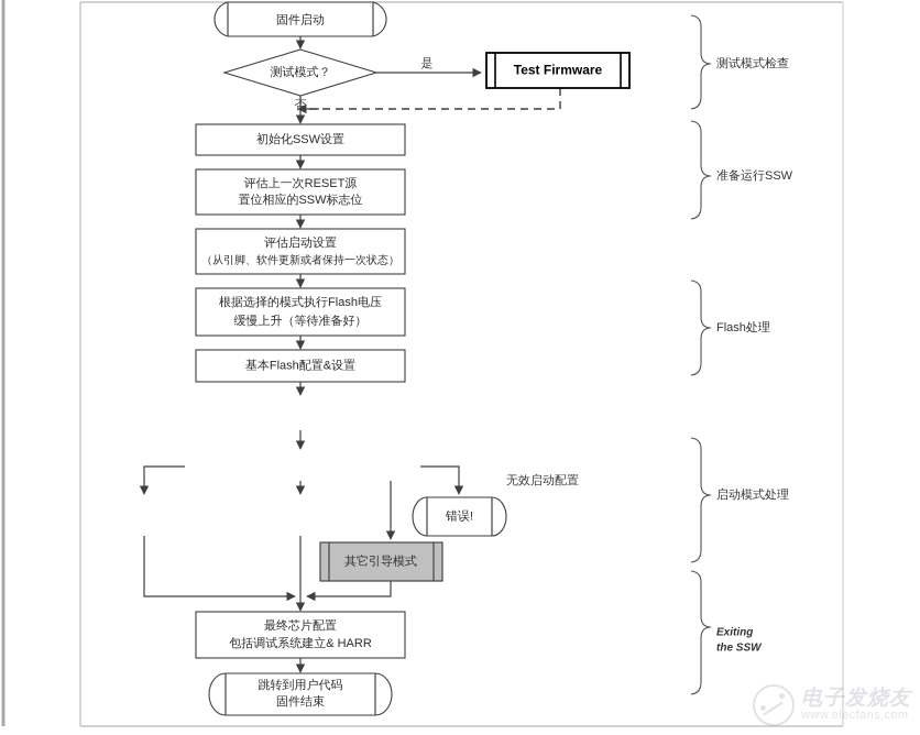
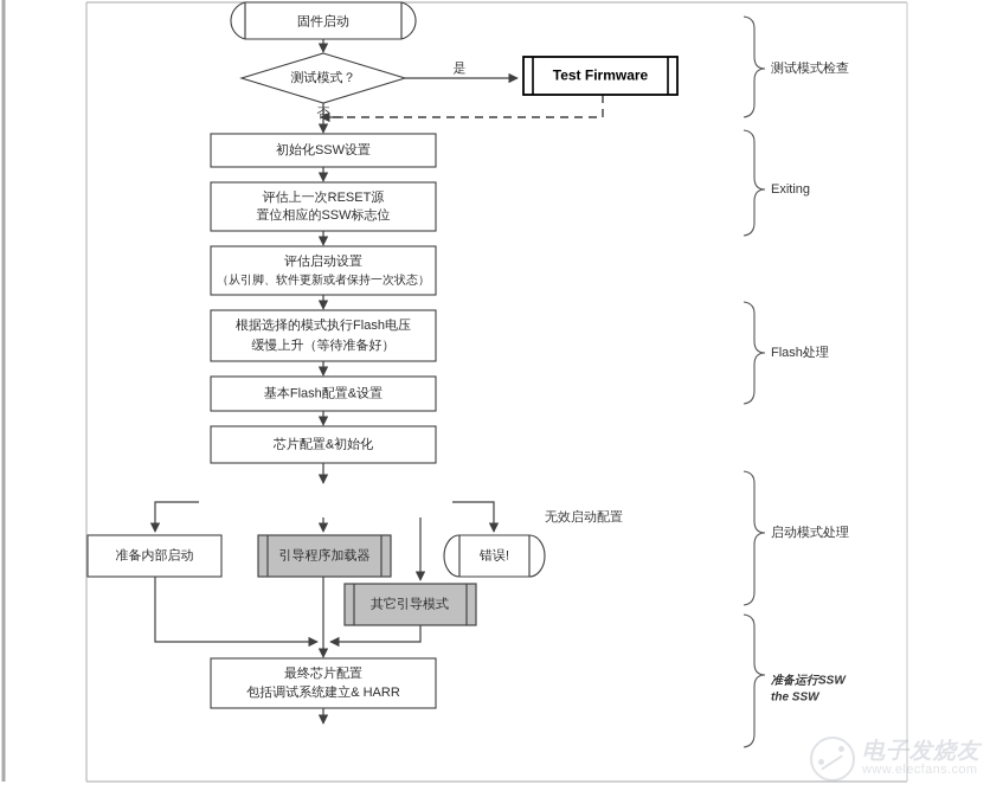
  固件启动
  测试模式？
  Test Firmware
  初始化SSW设置
  评估上一次RESET源
  置位相应的SSW标志位
  评估启动设置
  （从引脚、软件更新或者保持一次状态）
  根据选择的模式执行Flash电压
  缓慢上升（等待准备好）
  基本Flash配置&设置
+ 芯片配置&初始化
+ 准备内部启动
+ 引导程序加载器
  其它引导模式
  错误!
  最终芯片配置
  包括调试系统建立& HARR
- 跳转到用户代码
- 固件结束
  是
  否
  无效启动配置
  测试模式检查
- 准备运行SSW
+ Exiting
  Flash处理
  启动模式处理
- Exiting
+ 准备运行SSW
  the SSW
  电子发烧友
  www.elecfans.com
